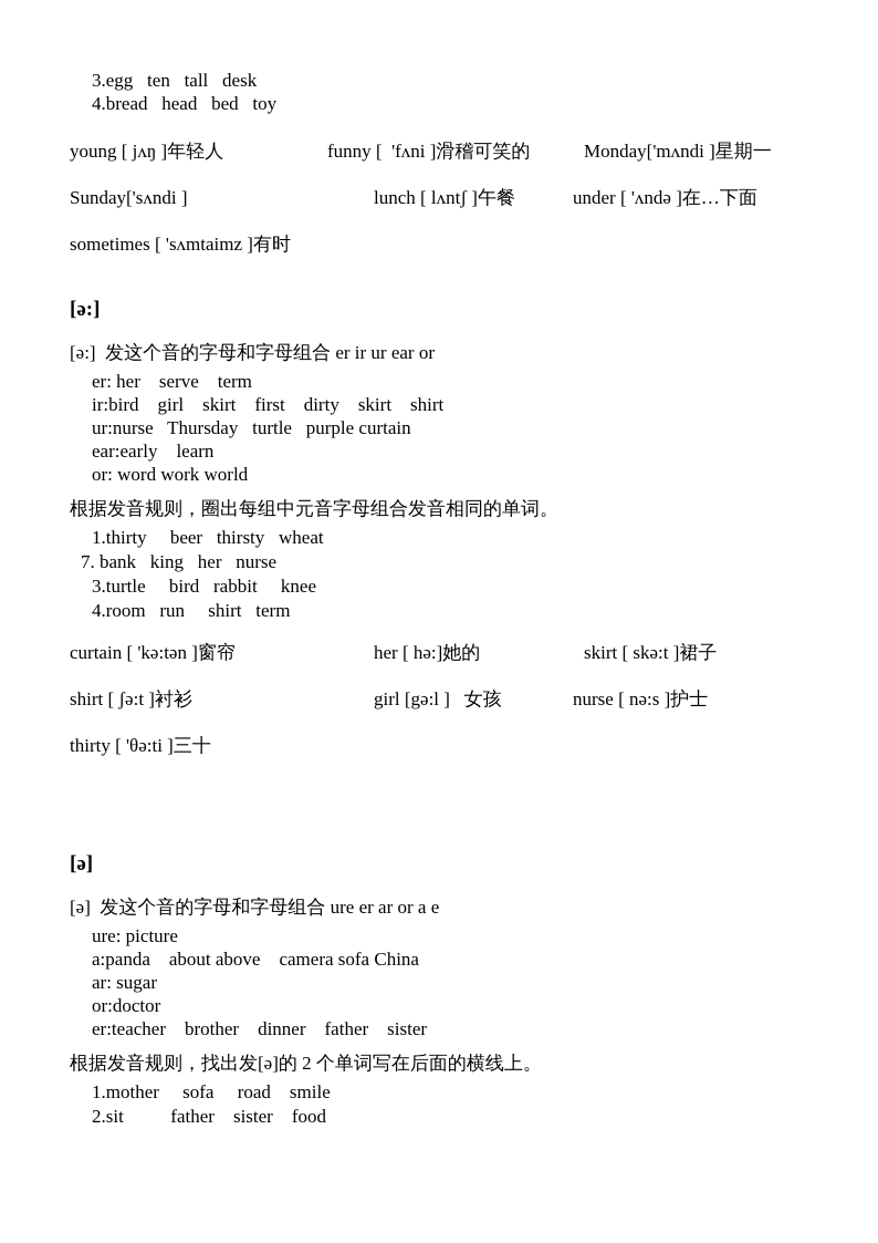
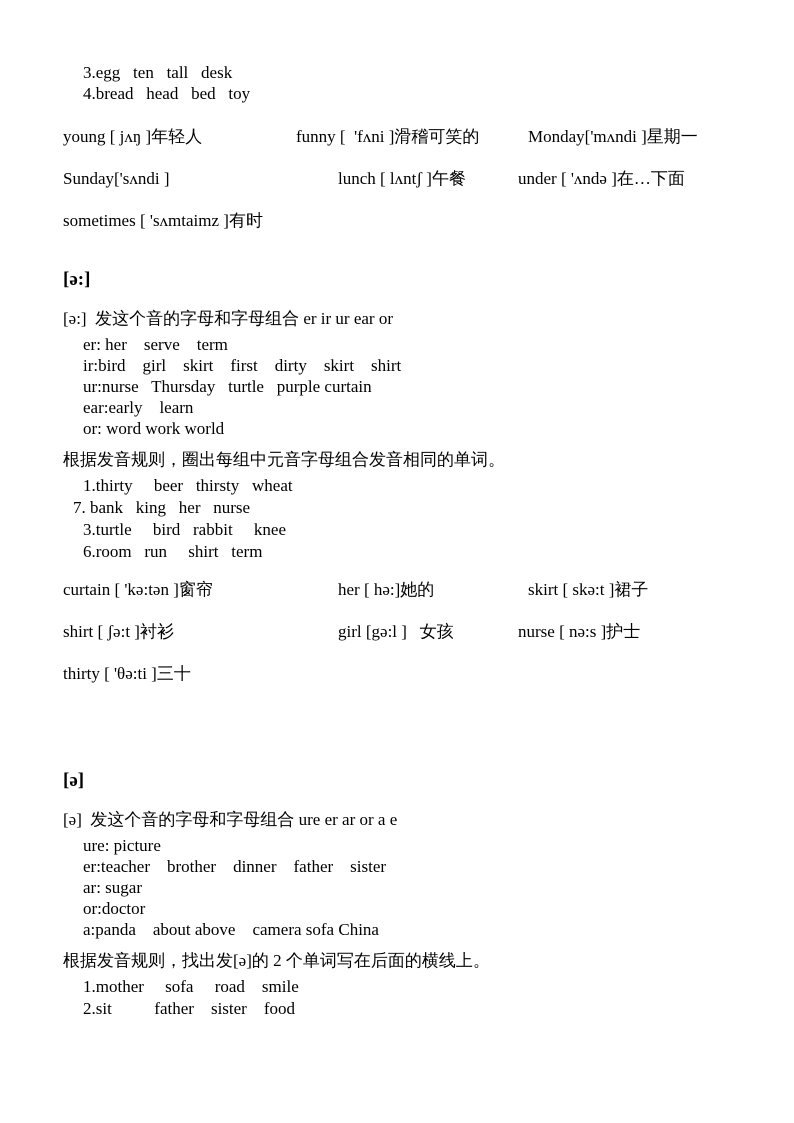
  3.egg ten tall desk
  4.bread head bed toy
  young [ jʌŋ ]年轻人
  funny [ 'fʌni ]滑稽可笑的
  Monday['mʌndi ]星期一
  Sunday['sʌndi ]
  lunch [ lʌntʃ ]午餐
  under [ 'ʌndə ]在…下面
  sometimes [ 'sʌmtaimz ]有时
  [ə:]
  [ə:] 发这个音的字母和字母组合 er ir ur ear or
  er: her serve term
  ir:bird girl skirt first dirty skirt shirt
  ur:nurse Thursday turtle purple curtain
  ear:early learn
  or: word work world
  根据发音规则，圈出每组中元音字母组合发音相同的单词。
  1.thirty beer thirsty wheat
  7. bank king her nurse
  3.turtle bird rabbit knee
- 4.room run shirt term
+ 6.room run shirt term
  curtain [ 'kə:tən ]窗帘
  her [ hə:]她的
  skirt [ skə:t ]裙子
  shirt [ ʃə:t ]衬衫
  girl [gə:l ] 女孩
  nurse [ nə:s ]护士
  thirty [ 'θə:ti ]三十
  [ə]
  [ə] 发这个音的字母和字母组合 ure er ar or a e
  ure: picture
- a:panda about above camera sofa China
+ er:teacher brother dinner father sister
  ar: sugar
  or:doctor
- er:teacher brother dinner father sister
+ a:panda about above camera sofa China
  根据发音规则，找出发[ə]的 2 个单词写在后面的横线上。
  1.mother sofa road smile
  2.sit father sister food
